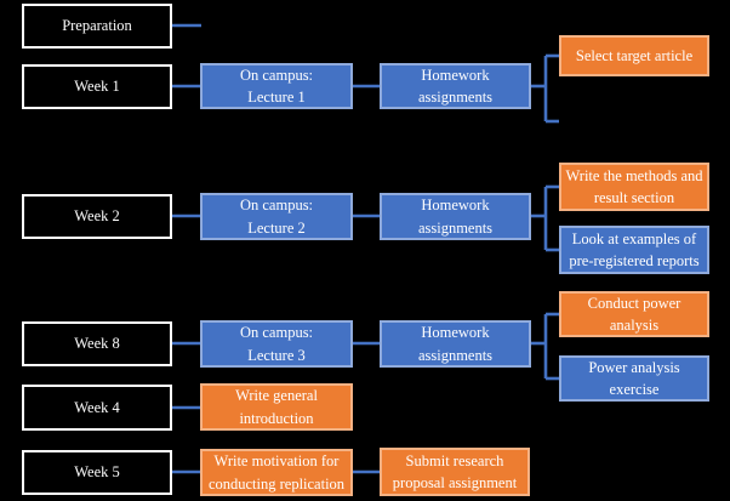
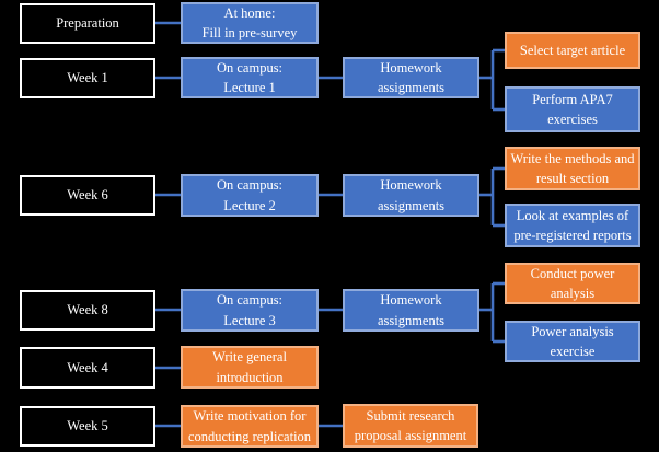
  Preparation
  Week 1
- Week 2
+ Week 6
  Week 8
  Week 4
  Week 5
+ At home:
+ Fill in pre-survey
  On campus:
  Lecture 1
  On campus:
  Lecture 2
  On campus:
  Lecture 3
  Write general
  introduction
  Write motivation for
  conducting replication
  Homework
  assignments
  Homework
  assignments
  Homework
  assignments
  Submit research
  proposal assignment
  Select target article
+ Perform APA7
+ exercises
  Write the methods and
  result section
  Look at examples of
  pre-registered reports
  Conduct power
  analysis
  Power analysis
  exercise
